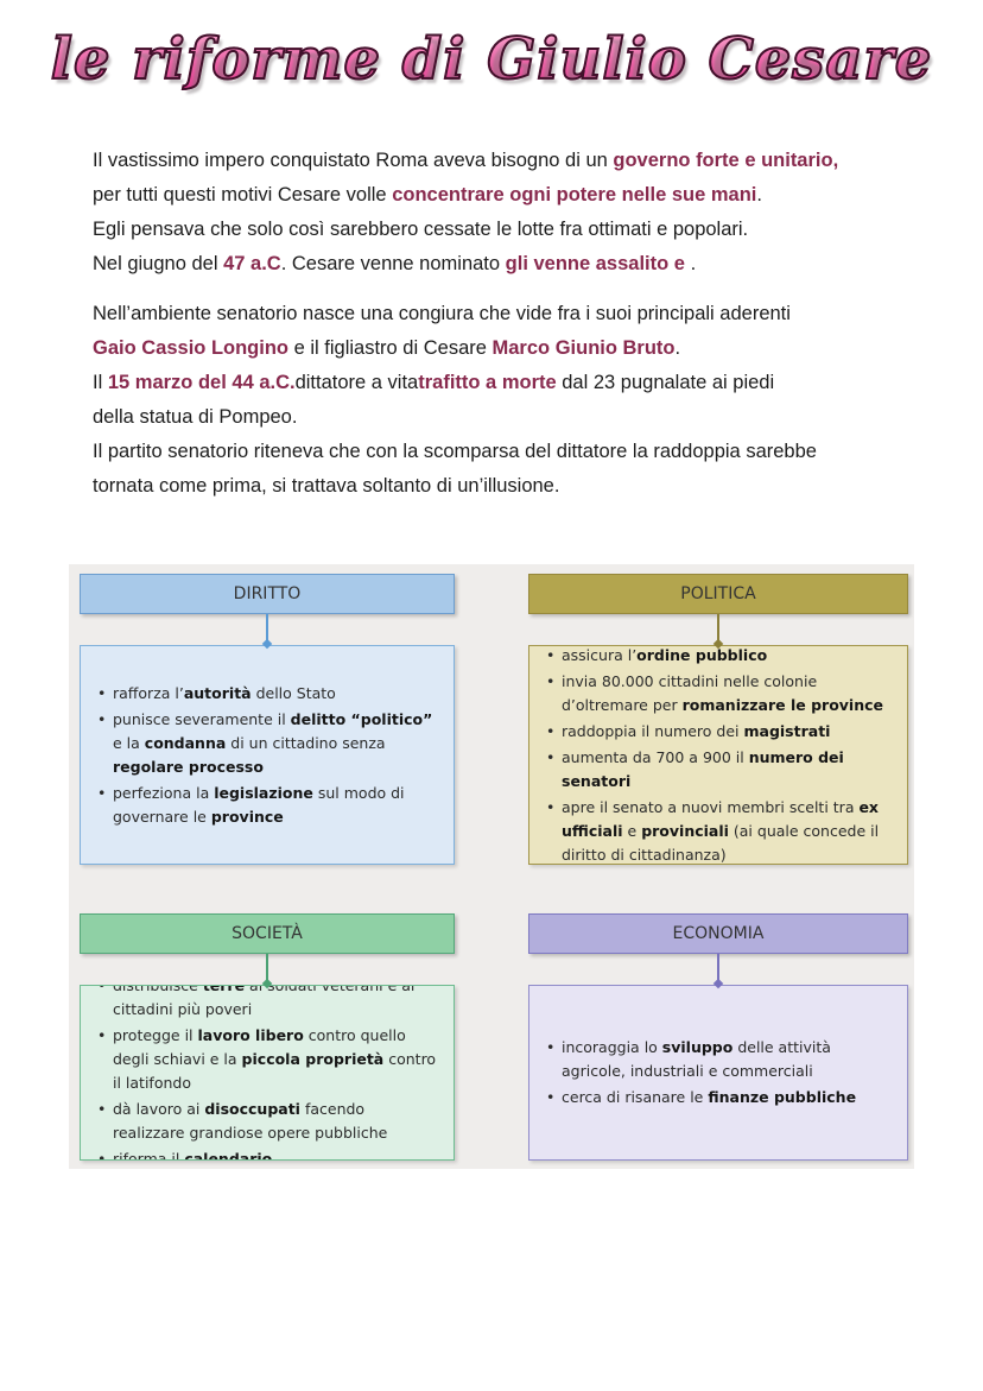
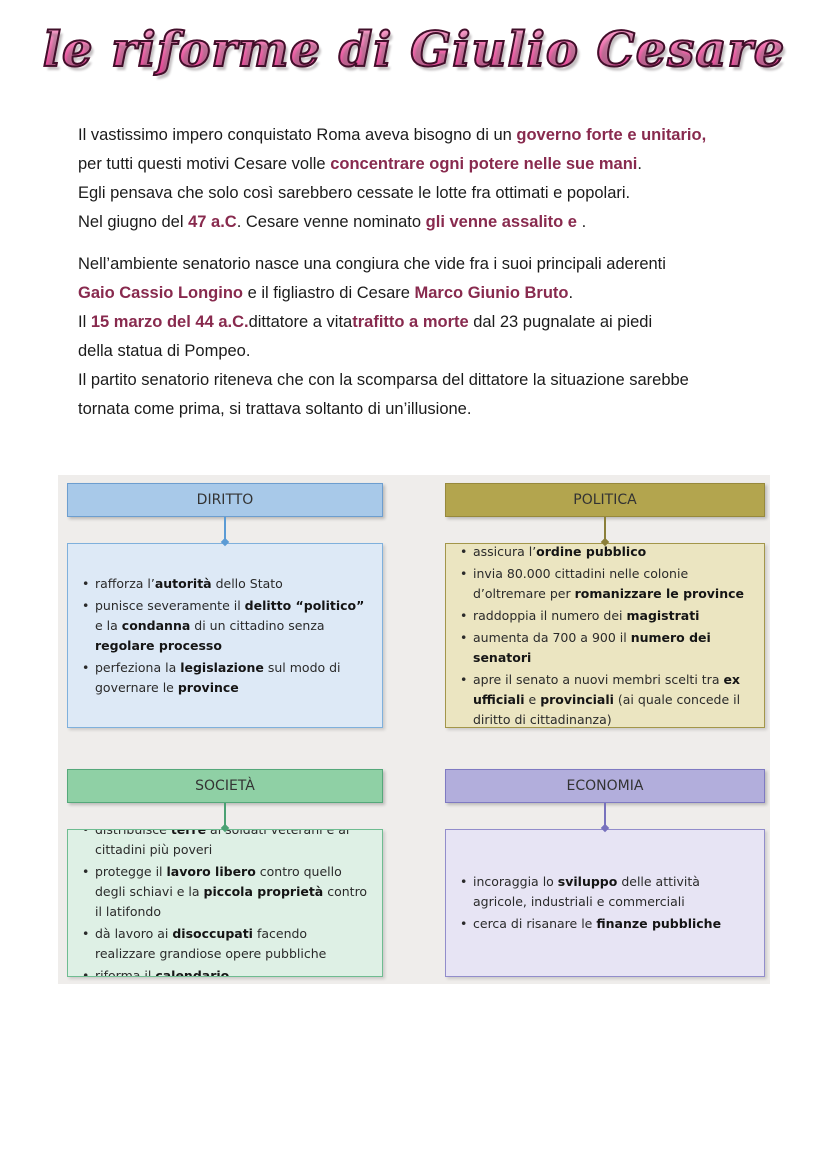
  le riforme di Giulio Cesare
  Il vastissimo impero conquistato Roma aveva bisogno di un governo forte e unitario,
  per tutti questi motivi Cesare volle concentrare ogni potere nelle sue mani.
  Egli pensava che solo così sarebbero cessate le lotte fra ottimati e popolari.
  Nel giugno del 47 a.C. Cesare venne nominato gli venne assalito e .
  Nell’ambiente senatorio nasce una congiura che vide fra i suoi principali aderenti
  Gaio Cassio Longino e il figliastro di Cesare Marco Giunio Bruto.
  Il 15 marzo del 44 a.C.dittatore a vitatrafitto a morte dal 23 pugnalate ai piedi
  della statua di Pompeo.
- Il partito senatorio riteneva che con la scomparsa del dittatore la raddoppia sarebbe
+ Il partito senatorio riteneva che con la scomparsa del dittatore la situazione sarebbe
  tornata come prima, si trattava soltanto di un’illusione.
  DIRITTO
  rafforza l’autorità dello Stato
  punisce severamente il delitto “politico” e la condanna di un cittadino senza regolare processo
  perfeziona la legislazione sul modo di governare le province
  POLITICA
  assicura l’ordine pubblico
  invia 80.000 cittadini nelle colonie d’oltremare per romanizzare le province
  raddoppia il numero dei magistrati
  aumenta da 700 a 900 il numero dei senatori
  apre il senato a nuovi membri scelti tra ex ufficiali e provinciali (ai quale concede il diritto di cittadinanza)
  SOCIETÀ
  distribuisce terre ai soldati veterani e ai cittadini più poveri
  protegge il lavoro libero contro quello degli schiavi e la piccola proprietà contro il latifondo
  dà lavoro ai disoccupati facendo realizzare grandiose opere pubbliche
  riforma il calendario
  ECONOMIA
  incoraggia lo sviluppo delle attività agricole, industriali e commerciali
  cerca di risanare le finanze pubbliche
